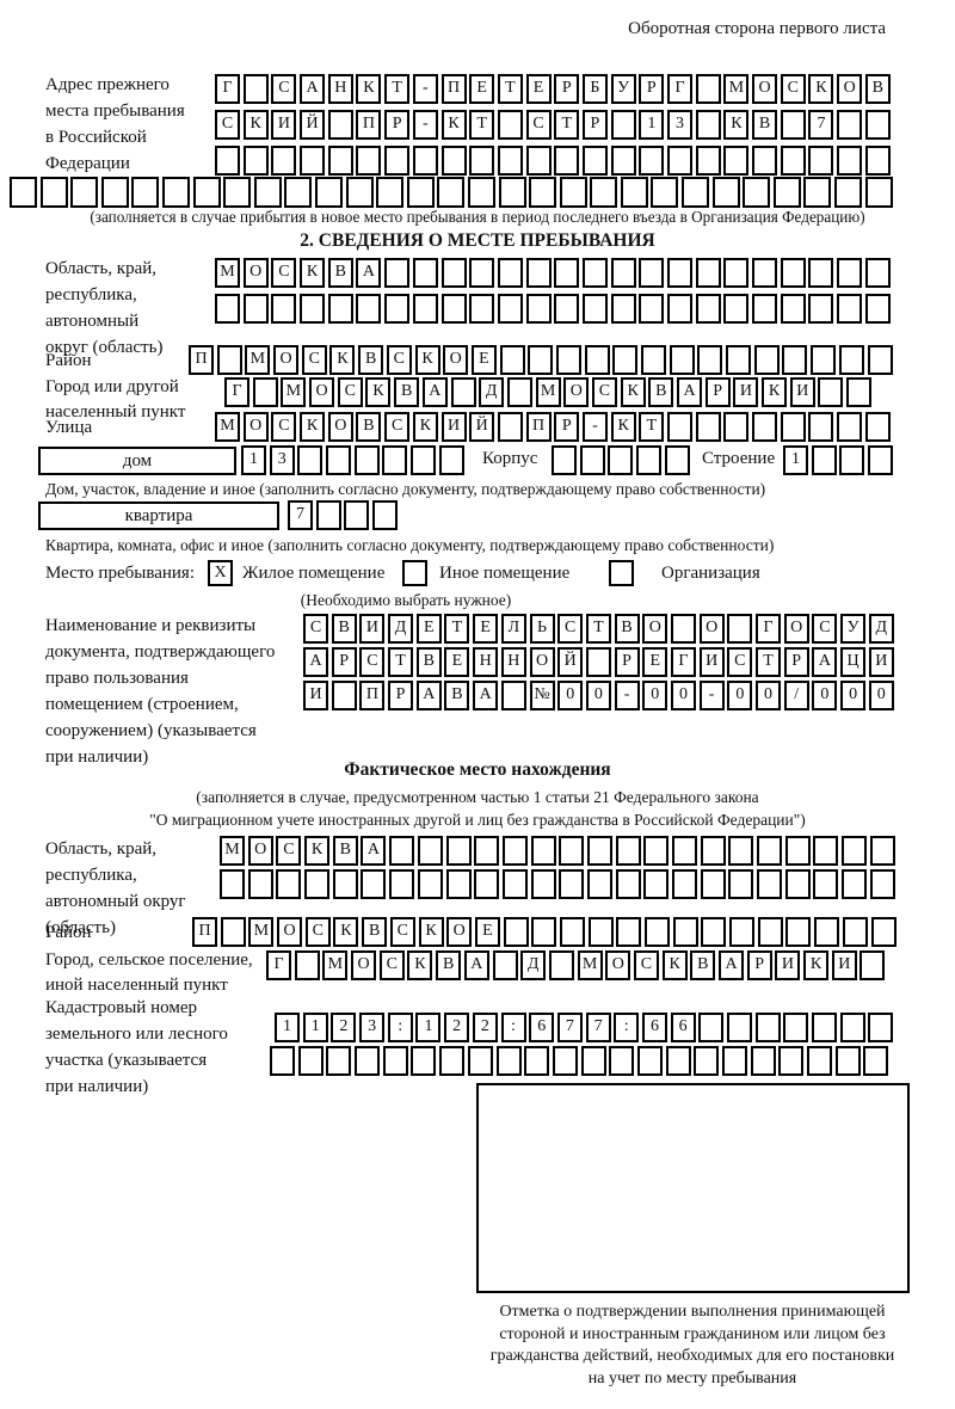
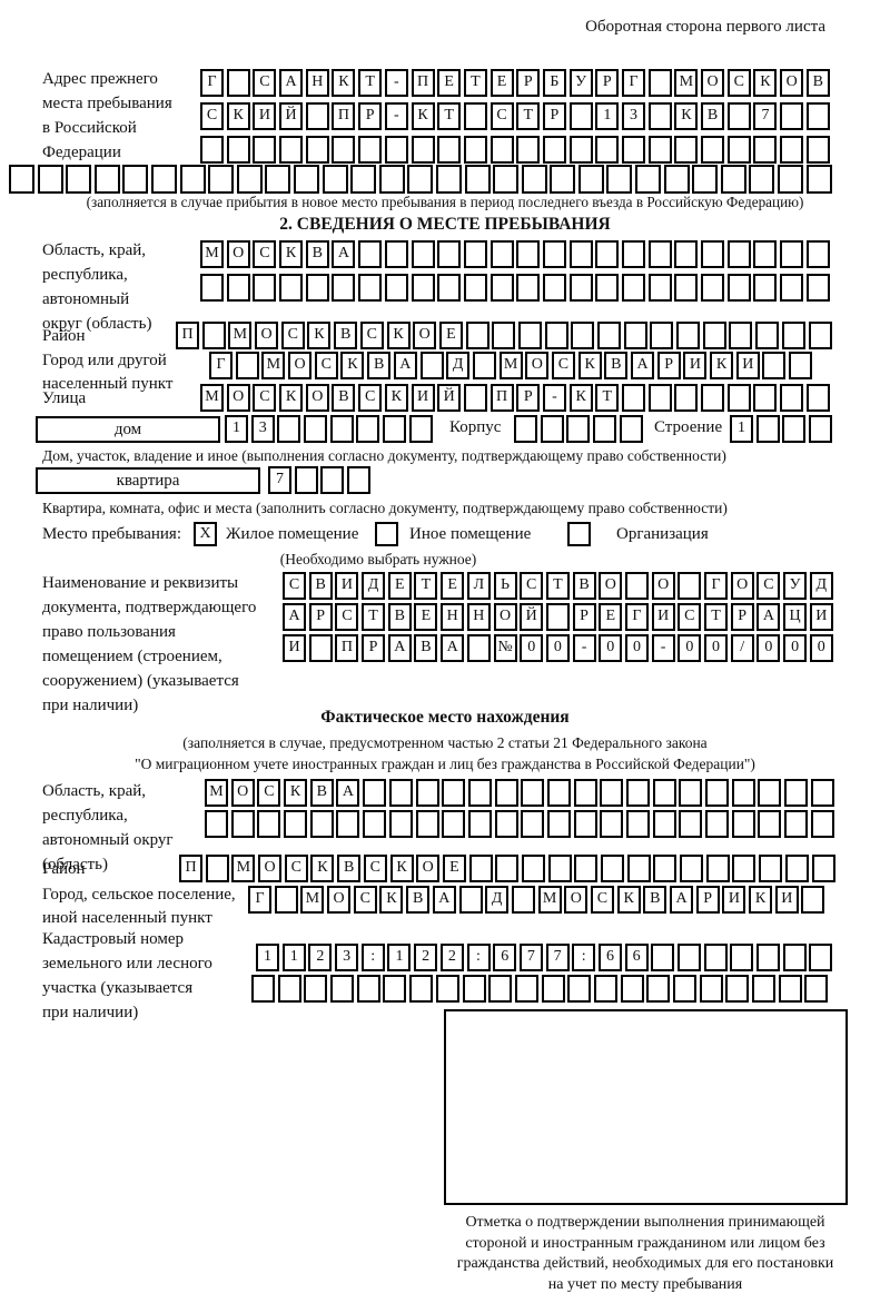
  Оборотная сторона первого листа
  Адрес прежнего
  места пребывания
  в Российской
  Федерации
  Г С А Н К Т - П Е Т Е Р Б У Р Г М О С К О В
  С К И Й П Р - К Т С Т Р 1 3 К В 7
- (заполняется в случае прибытия в новое место пребывания в период последнего въезда в Организация Федерацию)
+ (заполняется в случае прибытия в новое место пребывания в период последнего въезда в Российскую Федерацию)
  2. СВЕДЕНИЯ О МЕСТЕ ПРЕБЫВАНИЯ
  Область, край,
  республика,
  автономный
  округ (область)
  М О С К В А
  Район
  П М О С К В С К О Е
  Город или другой
  населенный пункт
  Г М О С К В А Д М О С К В А Р И К И
  Улица
  М О С К О В С К И Й П Р - К Т
  дом
  1 3
  Корпус
  Строение
  1
- Дом, участок, владение и иное (заполнить согласно документу, подтверждающему право собственности)
+ Дом, участок, владение и иное (выполнения согласно документу, подтверждающему право собственности)
  квартира
  7
- Квартира, комната, офис и иное (заполнить согласно документу, подтверждающему право собственности)
+ Квартира, комната, офис и места (заполнить согласно документу, подтверждающему право собственности)
  Место пребывания:
  X
  Жилое помещение
  Иное помещение
  Организация
  (Необходимо выбрать нужное)
  Наименование и реквизиты
  документа, подтверждающего
  право пользования
  помещением (строением,
  сооружением) (указывается
  при наличии)
  С В И Д Е Т Е Л Ь С Т В О О Г О С У Д
  А Р С Т В Е Н Н О Й Р Е Г И С Т Р А Ц И
  И П Р А В А № 0 0 - 0 0 - 0 0 / 0 0 0
  Фактическое место нахождения
- (заполняется в случае, предусмотренном частью 1 статьи 21 Федерального закона
+ (заполняется в случае, предусмотренном частью 2 статьи 21 Федерального закона
- "О миграционном учете иностранных другой и лиц без гражданства в Российской Федерации")
+ "О миграционном учете иностранных граждан и лиц без гражданства в Российской Федерации")
  Область, край,
  республика,
  автономный округ
  (область)
  М О С К В А
  Район
  П М О С К В С К О Е
  Город, сельское поселение,
  иной населенный пункт
  Г М О С К В А Д М О С К В А Р И К И
  Кадастровый номер
  земельного или лесного
  участка (указывается
  при наличии)
  1 1 2 3 : 1 2 2 : 6 7 7 : 6 6
  Отметка о подтверждении выполнения принимающей
  стороной и иностранным гражданином или лицом без
  гражданства действий, необходимых для его постановки
  на учет по месту пребывания
